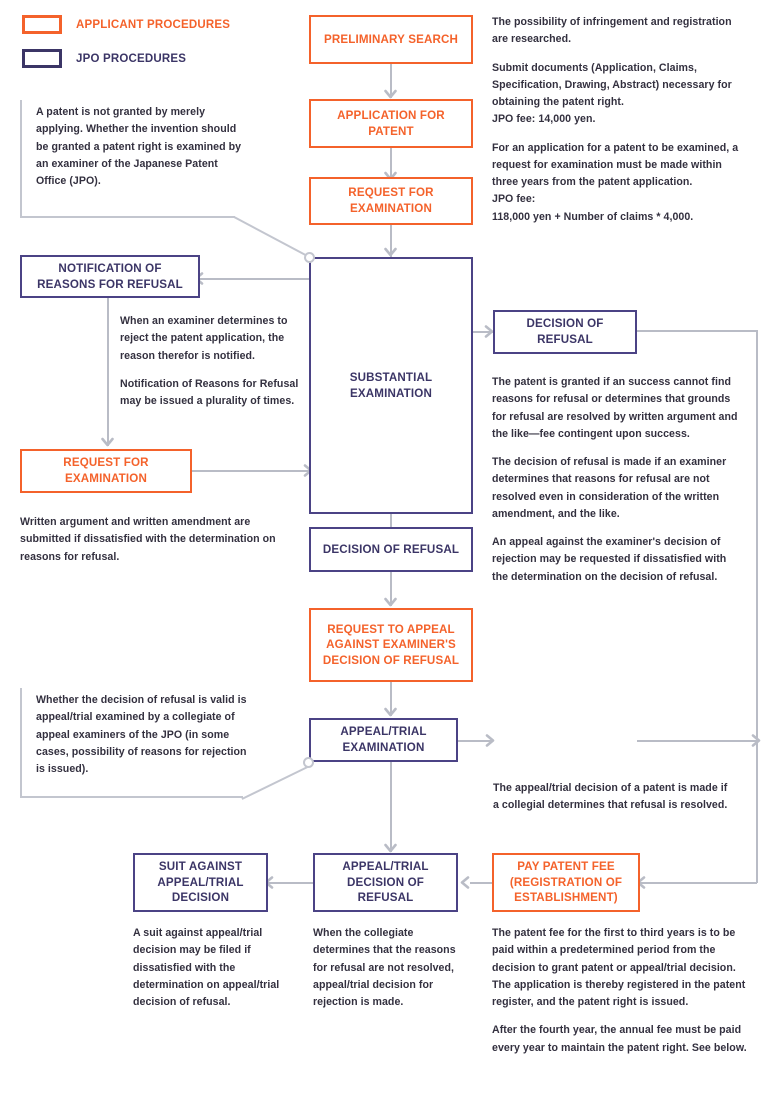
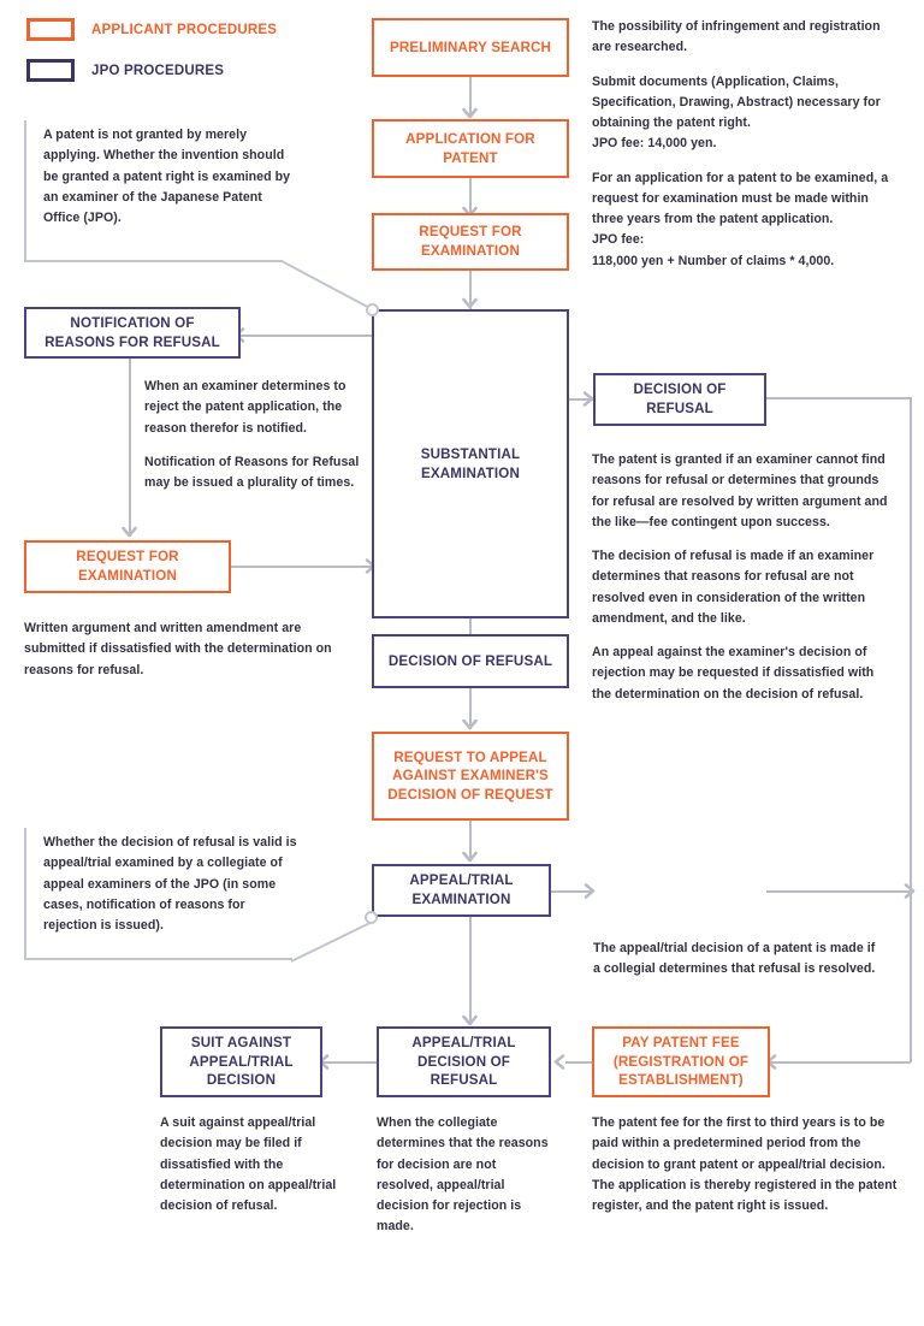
  APPLICANT PROCEDURES
  JPO PROCEDURES
  PRELIMINARY SEARCH
  APPLICATION FOR PATENT
  REQUEST FOR EXAMINATION
  SUBSTANTIAL EXAMINATION
  NOTIFICATION OF REASONS FOR REFUSAL
  REQUEST FOR EXAMINATION
  DECISION OF REFUSAL
  DECISION OF REFUSAL
- REQUEST TO APPEAL AGAINST EXAMINER'S DECISION OF REFUSAL
+ REQUEST TO APPEAL AGAINST EXAMINER'S DECISION OF REQUEST
  APPEAL/TRIAL EXAMINATION
  SUIT AGAINST APPEAL/TRIAL DECISION
  APPEAL/TRIAL DECISION OF REFUSAL
  PAY PATENT FEE (REGISTRATION OF ESTABLISHMENT)
  A patent is not granted by merely applying. Whether the invention should be granted a patent right is examined by an examiner of the Japanese Patent Office (JPO).
  The possibility of infringement and registration are researched.
  Submit documents (Application, Claims, Specification, Drawing, Abstract) necessary for obtaining the patent right.
  JPO fee: 14,000 yen.
  For an application for a patent to be examined, a request for examination must be made within three years from the patent application.
  JPO fee:
  118,000 yen + Number of claims * 4,000.
  When an examiner determines to reject the patent application, the reason therefor is notified.
  Notification of Reasons for Refusal may be issued a plurality of times.
  Written argument and written amendment are submitted if dissatisfied with the determination on reasons for refusal.
- The patent is granted if an success cannot find reasons for refusal or determines that grounds for refusal are resolved by written argument and the like—fee contingent upon success.
+ The patent is granted if an examiner cannot find reasons for refusal or determines that grounds for refusal are resolved by written argument and the like—fee contingent upon success.
  The decision of refusal is made if an examiner determines that reasons for refusal are not resolved even in consideration of the written amendment, and the like.
  An appeal against the examiner's decision of rejection may be requested if dissatisfied with the determination on the decision of refusal.
- Whether the decision of refusal is valid is appeal/trial examined by a collegiate of appeal examiners of the JPO (in some cases, possibility of reasons for rejection is issued).
+ Whether the decision of refusal is valid is appeal/trial examined by a collegiate of appeal examiners of the JPO (in some cases, notification of reasons for rejection is issued).
  The appeal/trial decision of a patent is made if a collegial determines that refusal is resolved.
  A suit against appeal/trial decision may be filed if dissatisfied with the determination on appeal/trial decision of refusal.
- When the collegiate determines that the reasons for refusal are not resolved, appeal/trial decision for rejection is made.
+ When the collegiate determines that the reasons for decision are not resolved, appeal/trial decision for rejection is made.
  The patent fee for the first to third years is to be paid within a predetermined period from the decision to grant patent or appeal/trial decision. The application is thereby registered in the patent register, and the patent right is issued.
- After the fourth year, the annual fee must be paid every year to maintain the patent right. See below.
